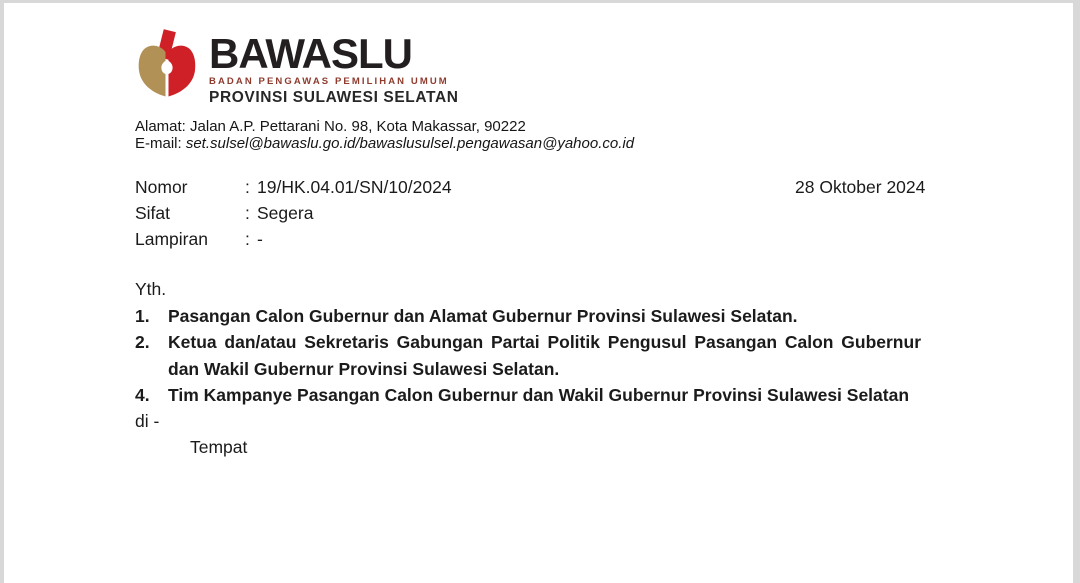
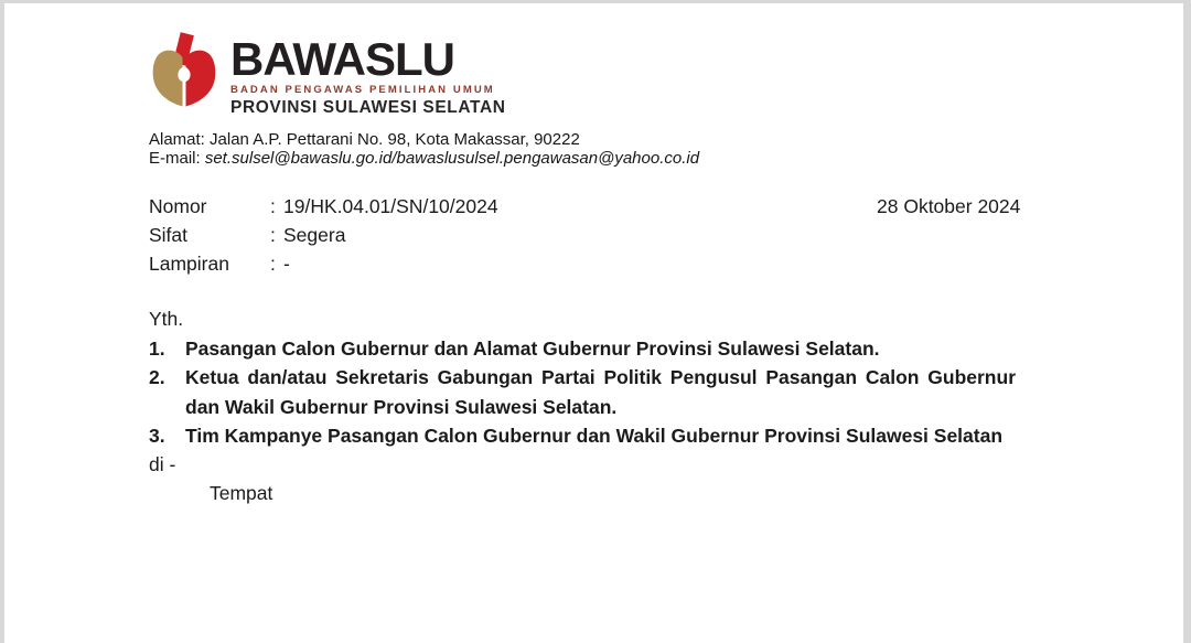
  BAWASLU
  BADAN PENGAWAS PEMILIHAN UMUM
  PROVINSI SULAWESI SELATAN
  Alamat: Jalan A.P. Pettarani No. 98, Kota Makassar, 90222
  E-mail: set.sulsel@bawaslu.go.id/bawaslusulsel.pengawasan@yahoo.co.id
  Nomor
  : 19/HK.04.01/SN/10/2024
  Sifat
  : Segera
  Lampiran
  : -
  28 Oktober 2024
  Yth.
  1.
  Pasangan Calon Gubernur dan Alamat Gubernur Provinsi Sulawesi Selatan.
  2.
  Ketua dan/atau Sekretaris Gabungan Partai Politik Pengusul Pasangan Calon Gubernur dan Wakil Gubernur Provinsi Sulawesi Selatan.
- 4.
+ 3.
  Tim Kampanye Pasangan Calon Gubernur dan Wakil Gubernur Provinsi Sulawesi Selatan
  di -
  Tempat
